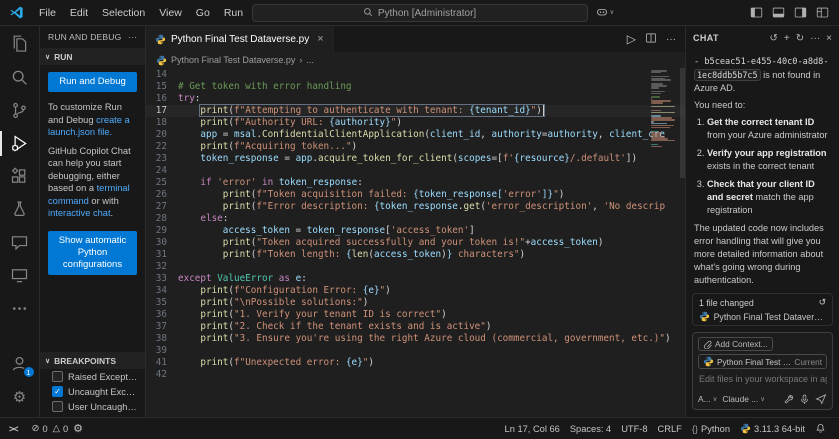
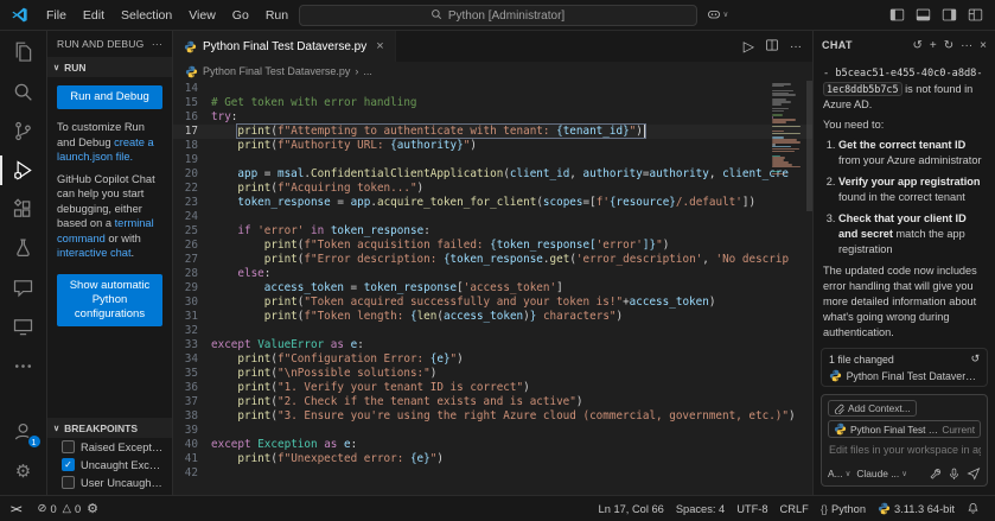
  File
  Edit
  Selection
  View
  Go
  Run
  Python [Administrator]
  1
  ⚙
  RUN AND DEBUG
  ···
  RUN
  Run and Debug
  To customize Run and Debug create a launch.json file.
  GitHub Copilot Chat can help you start debugging, either based on a terminal command or with interactive chat.
  Show automatic Python configurations
  BREAKPOINTS
  Raised Exception
  ✓
  Uncaught Excep.
  User Uncaught E
  Python Final Test Dataverse.py
  ×
  ▷
  ···
  Python Final Test Dataverse.py
  ›
  ...
  14
  15
  # Get token with error handling
  16
  try:
  17
  print(f"Attempting to authenticate with tenant: {tenant_id}")
  18
  print(f"Authority URL: {authority}")
+ 19
  20
  app = msal.ConfidentialClientApplication(client_id, authority=authority, client_cre
  22
  print(f"Acquiring token...")
  23
  token_response = app.acquire_token_for_client(scopes=[f'{resource}/.default'])
  24
  25
  if 'error' in token_response:
  26
  print(f"Token acquisition failed: {token_response['error']}")
  27
  print(f"Error description: {token_response.get('error_description', 'No descrip
  28
  else:
  29
  access_token = token_response['access_token']
  30
  print("Token acquired successfully and your token is!"+access_token)
  31
  print(f"Token length: {len(access_token)} characters")
  32
  33
  except ValueError as e:
  34
  print(f"Configuration Error: {e}")
  35
  print("\nPossible solutions:")
  36
  print("1. Verify your tenant ID is correct")
  37
  print("2. Check if the tenant exists and is active")
  38
  print("3. Ensure you're using the right Azure cloud (commercial, government, etc.)")
  39
+ 40
+ except Exception as e:
  41
  print(f"Unexpected error: {e}")
  42
  CHAT
  ↺
  +
  ↻
  ···
  ×
  - b5ceac51-e455-40c0-a8d8-1ec8ddb5b7c5 is not found in Azure AD.
  You need to:
  Get the correct tenant ID from your Azure administrator
- Verify your app registration exists in the correct tenant
+ Verify your app registration found in the correct tenant
  Check that your client ID and secret match the app registration
  The updated code now includes error handling that will give you more detailed information about what's going wrong during authentication.
  1 file changed
  ↺
  Python Final Test Dataverse.
  Add Context...
  Python Final Test Da
  Current
  Edit files in your workspace in a
  A...
  Claude ...
  ><
  ⊘
  0
  △
  0
  ⚙
  Ln 17, Col 66
  Spaces: 4
  UTF-8
  CRLF
  {}
  Python
  3.11.3 64-bit
